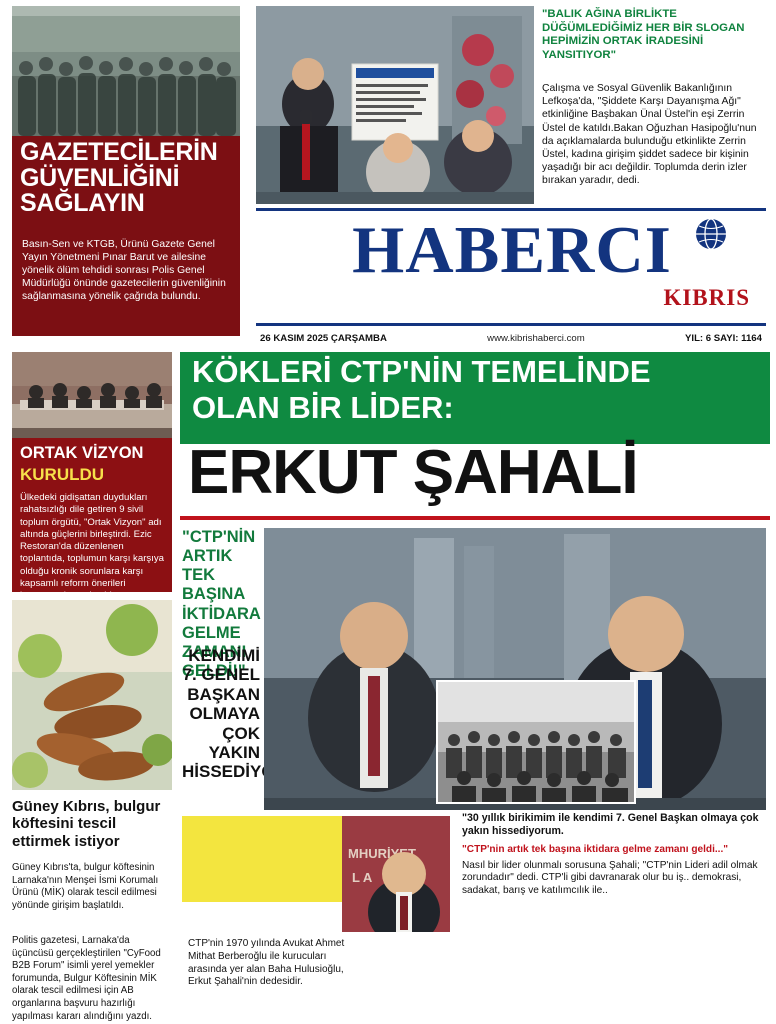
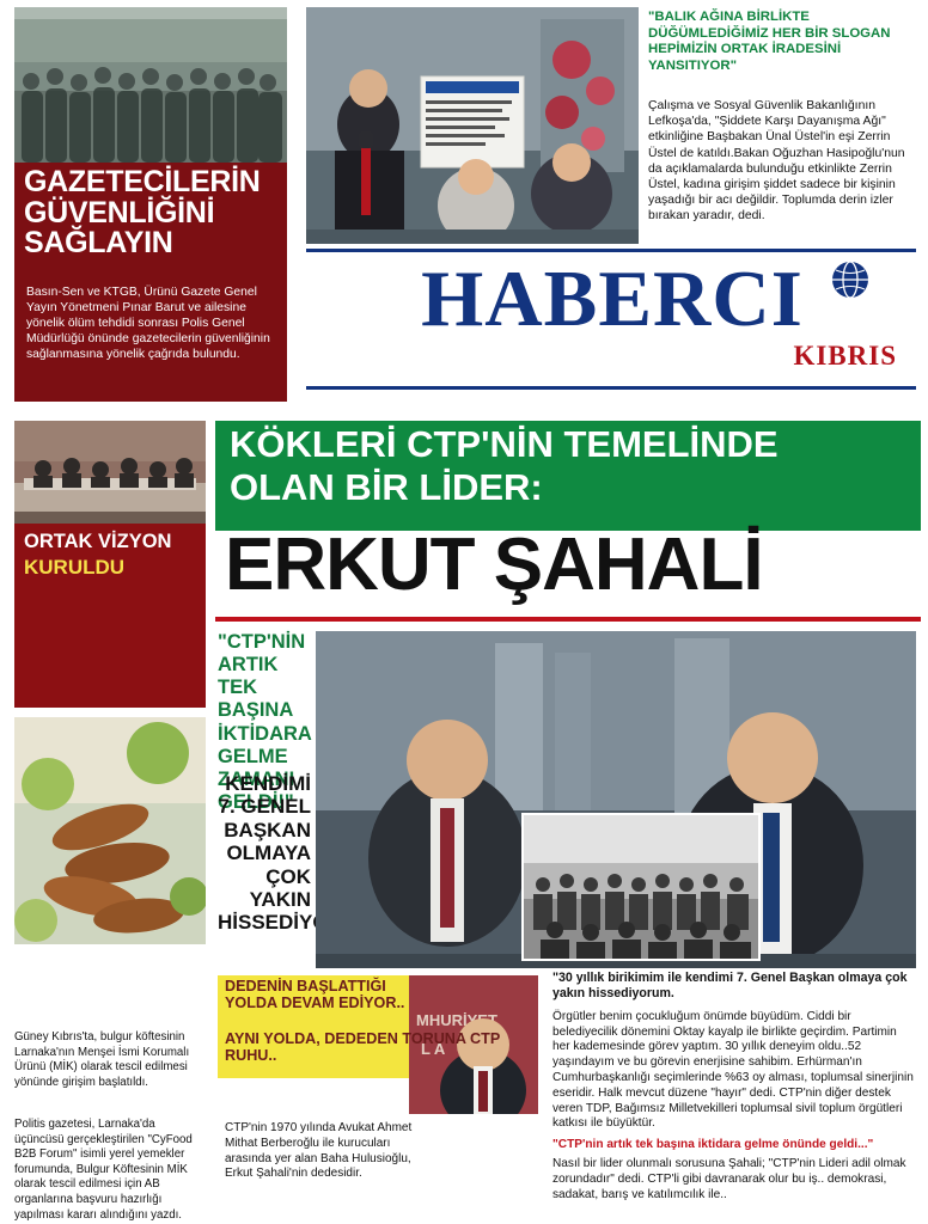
  GAZETECİLERİN GÜVENLİĞİNİ SAĞLAYIN
  Basın-Sen ve KTGB, Ürünü Gazete Genel Yayın Yönetmeni Pınar Barut ve ailesine yönelik ölüm tehdidi sonrası Polis Genel Müdürlüğü önünde gazetecilerin güvenliğinin sağlanmasına yönelik çağrıda bulundu.
  "BALIK AĞINA BİRLİKTE DÜĞÜMLEDİĞİMİZ HER BİR SLOGAN HEPİMİZİN ORTAK İRADESİNİ YANSITIYOR"
  Çalışma ve Sosyal Güvenlik Bakanlığının Lefkoşa'da, "Şiddete Karşı Dayanışma Ağı" etkinliğine Başbakan Ünal Üstel'in eşi Zerrin Üstel de katıldı.Bakan Oğuzhan Hasipoğlu'nun da açıklamalarda bulunduğu etkinlikte Zerrin Üstel, kadına girişim şiddet sadece bir kişinin yaşadığı bir acı değildir. Toplumda derin izler bırakan yaradır, dedi.
  HABERCI
  KIBRIS
- 26 KASIM 2025 ÇARŞAMBA
- www.kibrishaberci.com
- YIL: 6 SAYI: 1164
  KÖKLERİ CTP'NİN TEMELİNDE
  OLAN BİR LİDER:
  ERKUT ŞAHALİ
  ORTAK VİZYON
  KURULDU
- Ülkedeki gidişattan duydukları rahatsızlığı dile getiren 9 sivil toplum örgütü, "Ortak Vizyon" adı altında güçlerini birleştirdi. Ezic Restoran'da düzenlenen toplantıda, toplumun karşı karşıya olduğu kronik sorunlara karşı kapsamlı reform önerileri kamuoyuyla paylaşıldı.
- Güney Kıbrıs, bulgur köftesini tescil ettirmek istiyor
  Güney Kıbrıs'ta, bulgur köftesinin Larnaka'nın Menşei İsmi Korumalı Ürünü (MİK) olarak tescil edilmesi yönünde girişim başlatıldı.
  Politis gazetesi, Larnaka'da üçüncüsü gerçekleştirilen "CyFood B2B Forum" isimli yerel yemekler forumunda, Bulgur Köftesinin MİK olarak tescil edilmesi için AB organlarına başvuru hazırlığı yapılması kararı alındığını yazdı.
  "CTP'NİN ARTIK TEK BAŞINA İKTİDARA GELME ZAMANI GELDİ!"
  KENDİMİ 7. GENEL BAŞKAN OLMAYA ÇOK YAKIN HİSSEDİY
  MHURİY
  L A
+ DEDENİN BAŞLATTIĞI YOLDA DEVAM EDİYOR..
+ AYNI YOLDA, DEDEDEN TORUNA CTP RUHU..
  CTP'nin 1970 yılında Avukat Ahmet Mithat Berberoğlu ile kurucuları arasında yer alan Baha Hulusioğlu, Erkut Şahali'nin dedesidir.
  "30 yıllık birikimim ile kendimi 7. Genel Başkan olmaya çok yakın hissediyorum.
+ Örgütler benim çocukluğum önümde büyüdüm. Ciddi bir belediyecilik dönemini Oktay kayalp ile birlikte geçirdim. Partimin her kademesinde görev yaptım. 30 yıllık deneyim oldu..52 yaşındayım ve bu görevin enerjisine sahibim. Erhürman'ın Cumhurbaşkanlığı seçimlerinde %63 oy alması, toplumsal sinerjinin eseridir. Halk mevcut düzene "hayır" dedi. CTP'nin diğer destek veren TDP, Bağımsız Milletvekilleri toplumsal sivil toplum örgütleri katkısı ile büyüktür.
- "CTP'nin artık tek başına iktidara gelme zamanı geldi..."
+ "CTP'nin artık tek başına iktidara gelme önünde geldi..."
  Nasıl bir lider olunmalı sorusuna Şahali; "CTP'nin Lideri adil olmak zorundadır" dedi. CTP'li gibi davranarak olur bu iş.. demokrasi, sadakat, barış ve katılımcılık ile..
